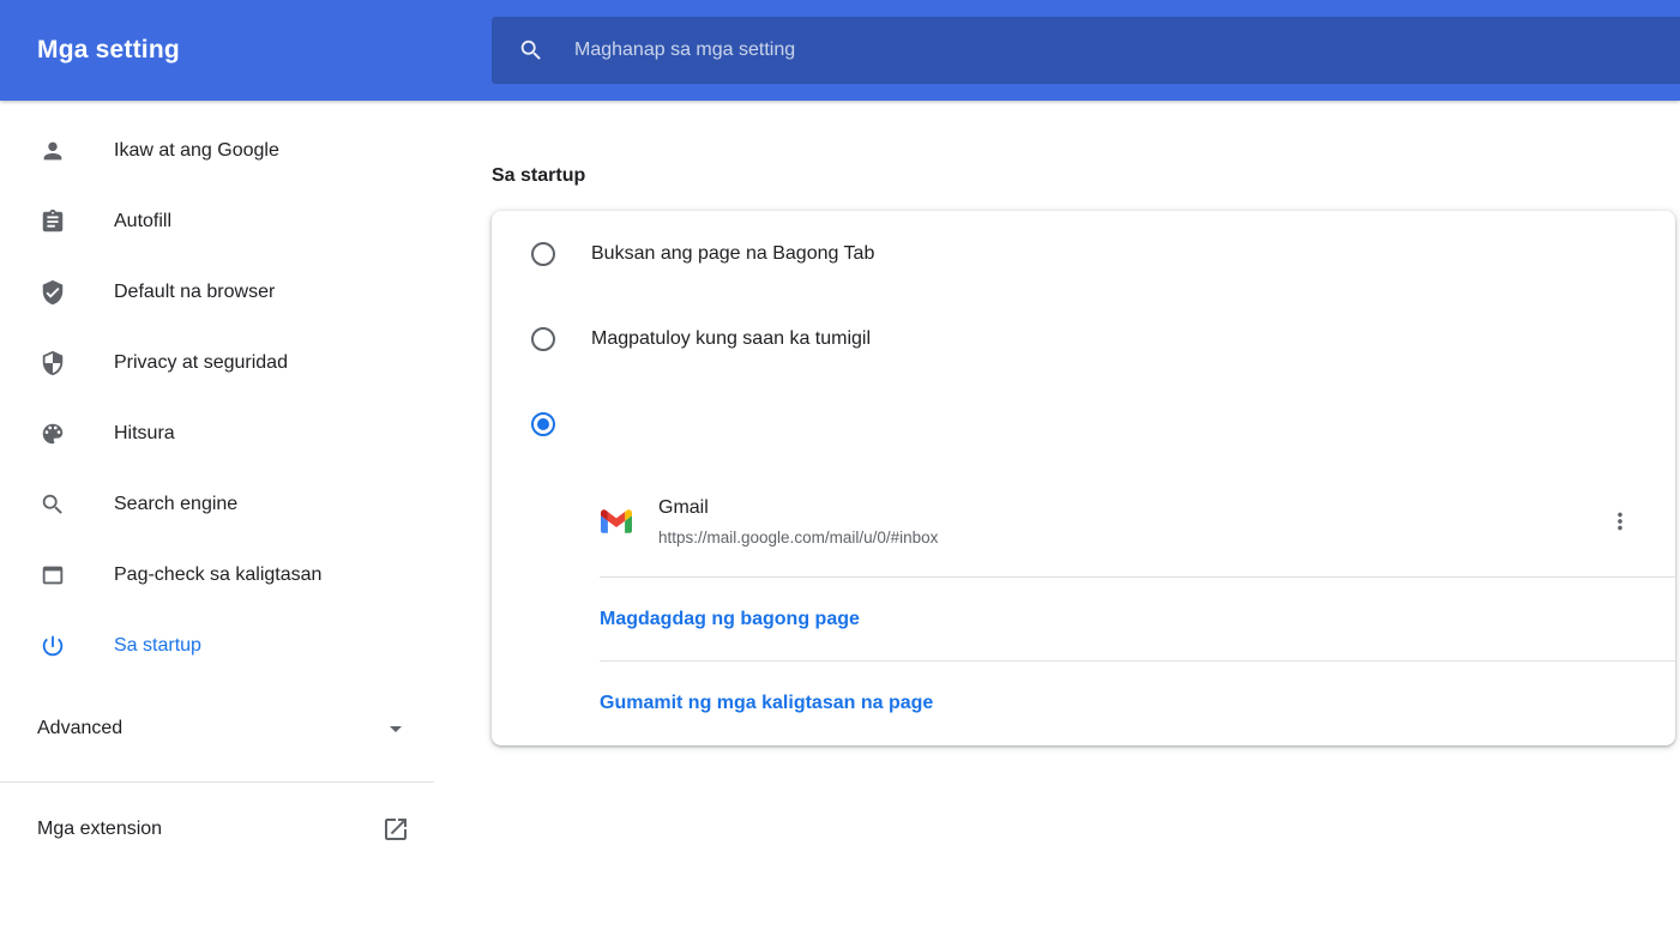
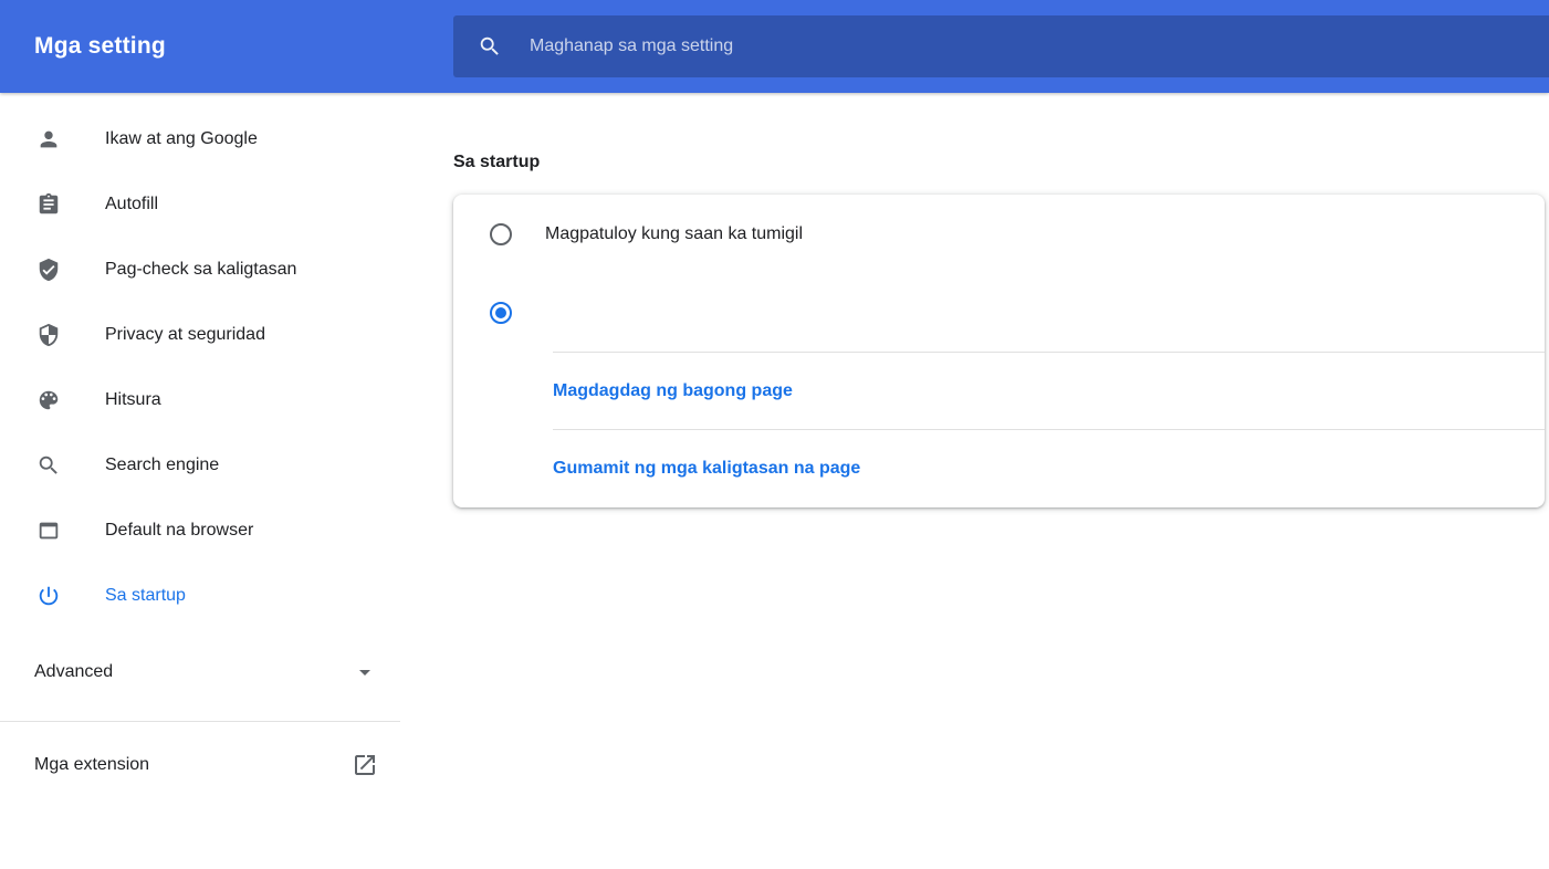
  Mga setting
  Maghanap sa mga setting
  Ikaw at ang Google
  Autofill
- Default na browser
+ Pag-check sa kaligtasan
  Privacy at seguridad
  Hitsura
  Search engine
- Pag-check sa kaligtasan
+ Default na browser
  Sa startup
  Advanced
  Mga extension
  Sa startup
- Buksan ang page na Bagong Tab
  Magpatuloy kung saan ka tumigil
- Gmail
- https://mail.google.com/mail/u/0/#inbox
  Magdagdag ng bagong page
  Gumamit ng mga kaligtasan na page
